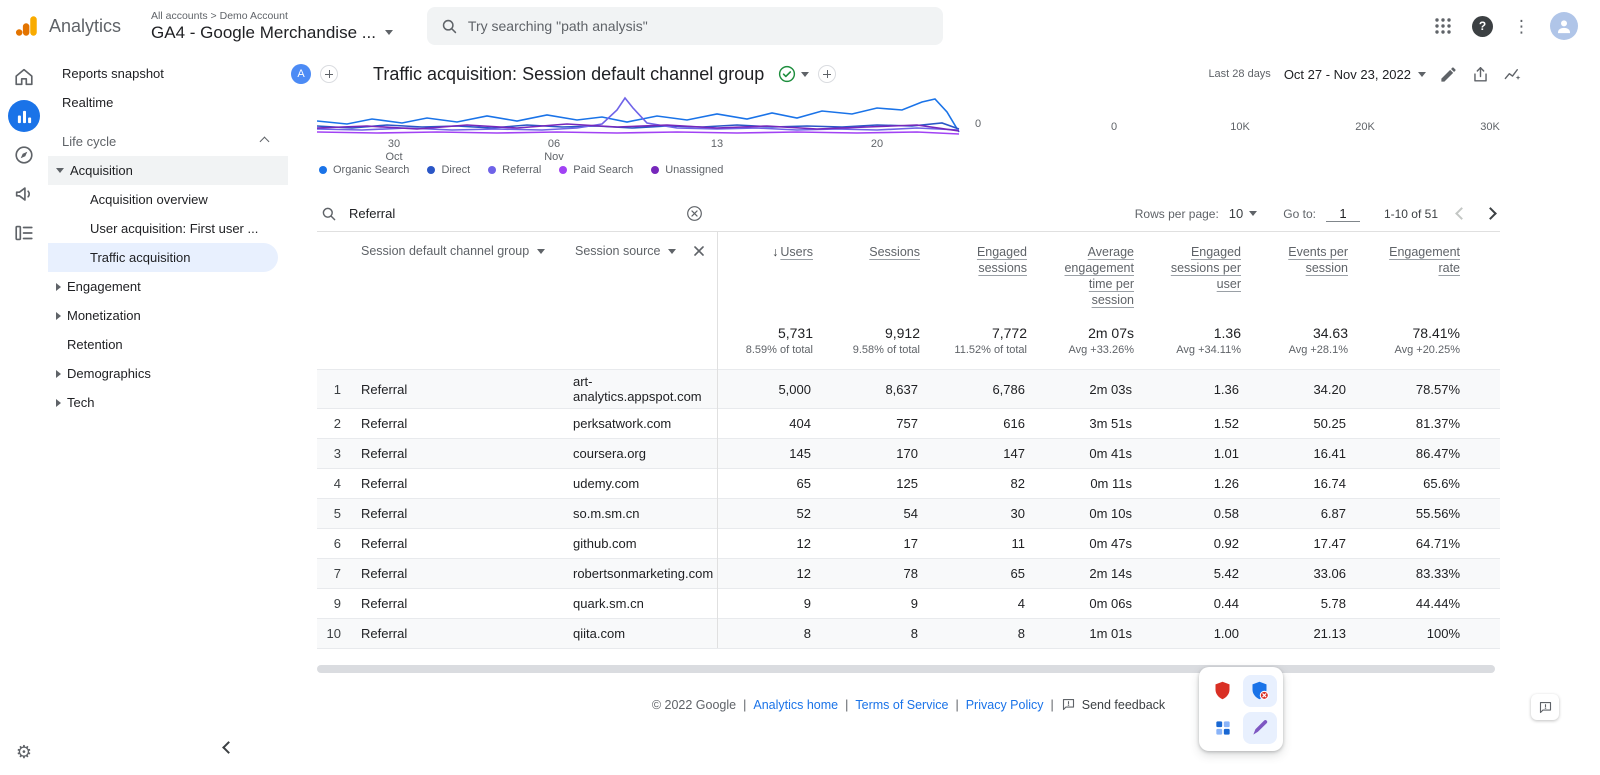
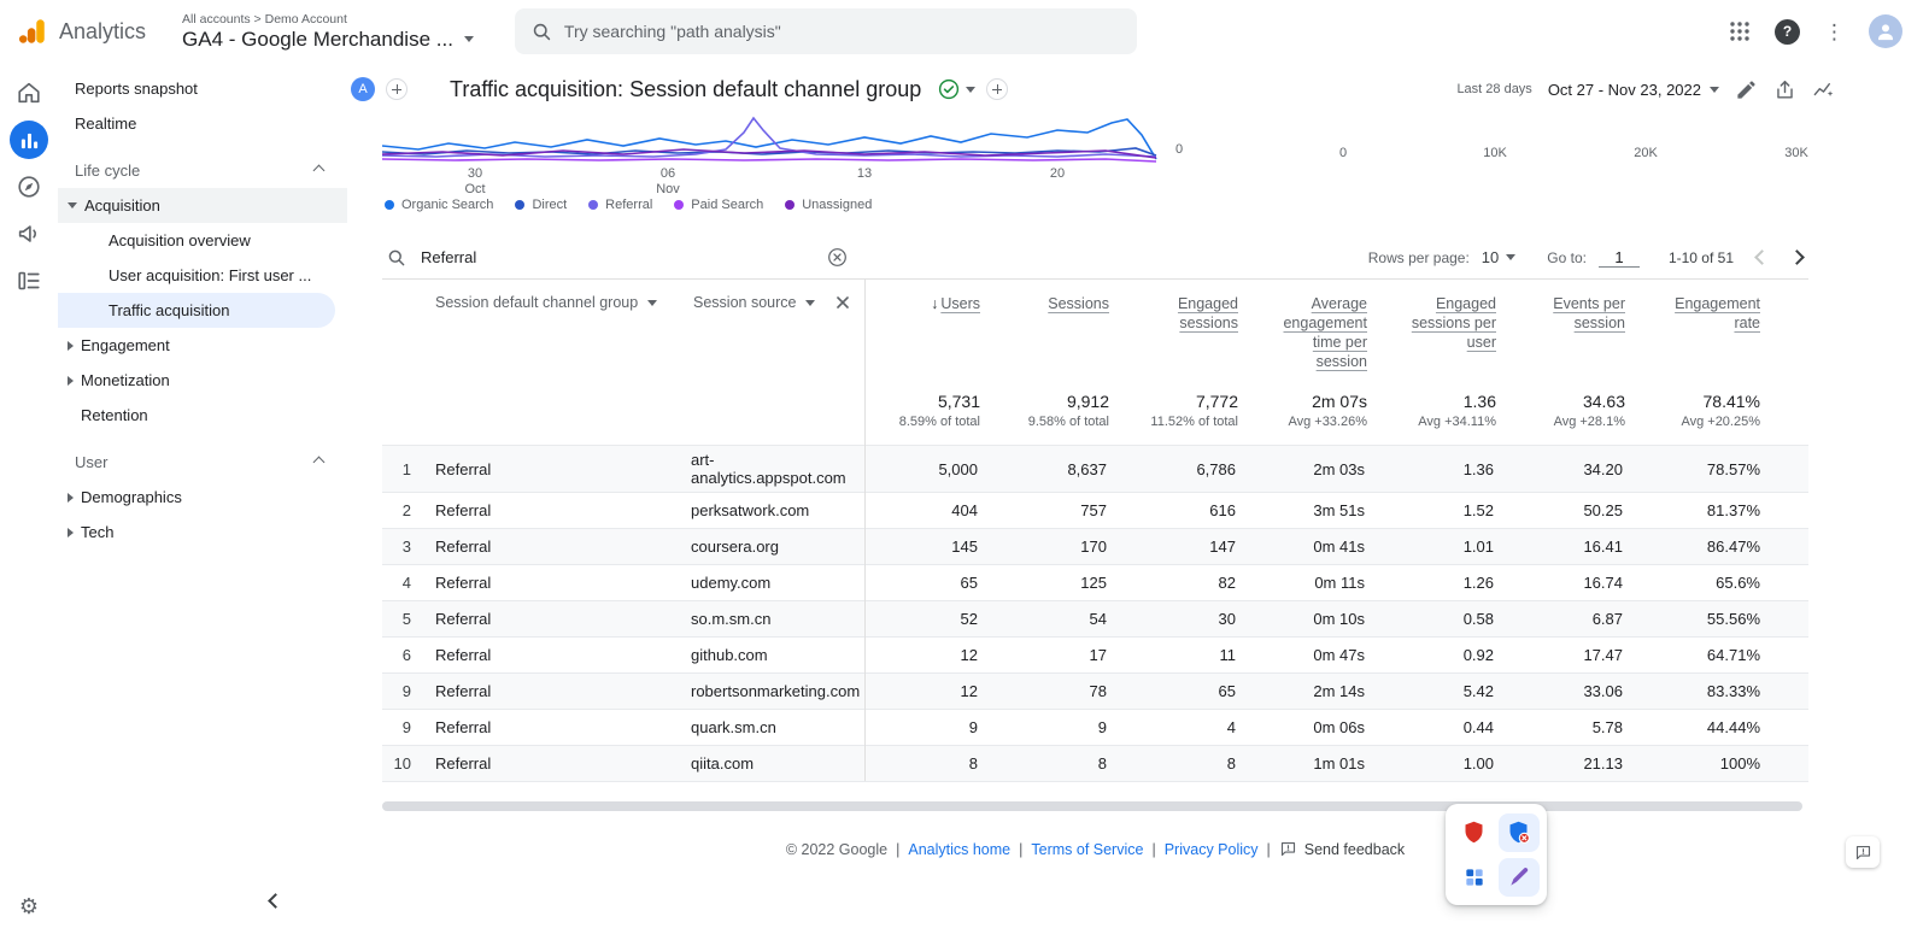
  Analytics
  All accounts > Demo Account
  GA4 - Google Merchandise ...
  Try searching "path analysis"
  ?
  ⋮
  ⚙
  Reports snapshot
  Realtime
  Life cycle
  Acquisition
  Acquisition overview
  User acquisition: First user ...
  Traffic acquisition
  Engagement
  Monetization
  Retention
+ User
  Demographics
  Tech
  A
  Traffic acquisition: Session default channel group
  Last 28 days
  Oct 27 - Nov 23, 2022
  30
  Oct
  06
  Nov
  13
  20
  0
  0
  10K
  20K
  30K
  Organic Search
  Direct
  Referral
  Paid Search
  Unassigned
  Referral
  Rows per page:
  10
  Go to:
  1
  1-10 of 51
  	Session default channel group	Session source	↓ Users	Sessions	Engaged sessions	Average engagement time per session	Engaged sessions per user	Events per session	Engagement rate
  			5,7318.59% of total	9,9129.58% of total	7,77211.52% of total	2m 07sAvg +33.26%	1.36Avg +34.11%	34.63Avg +28.1%	78.41%Avg +20.25%
  1	Referral	art-analytics.appspot.com	5,000	8,637	6,786	2m 03s	1.36	34.20	78.57%
  2	Referral	perksatwork.com	404	757	616	3m 51s	1.52	50.25	81.37%
  3	Referral	coursera.org	145	170	147	0m 41s	1.01	16.41	86.47%
  4	Referral	udemy.com	65	125	82	0m 11s	1.26	16.74	65.6%
  5	Referral	so.m.sm.cn	52	54	30	0m 10s	0.58	6.87	55.56%
  6	Referral	github.com	12	17	11	0m 47s	0.92	17.47	64.71%
- 7	Referral	robertsonmarketing.com	12	78	65	2m 14s	5.42	33.06	83.33%
+ 9	Referral	robertsonmarketing.com	12	78	65	2m 14s	5.42	33.06	83.33%
  9	Referral	quark.sm.cn	9	9	4	0m 06s	0.44	5.78	44.44%
  10	Referral	qiita.com	8	8	8	1m 01s	1.00	21.13	100%
  © 2022 Google
  |
  Analytics home
  |
  Terms of Service
  |
  Privacy Policy
  |
  Send feedback
